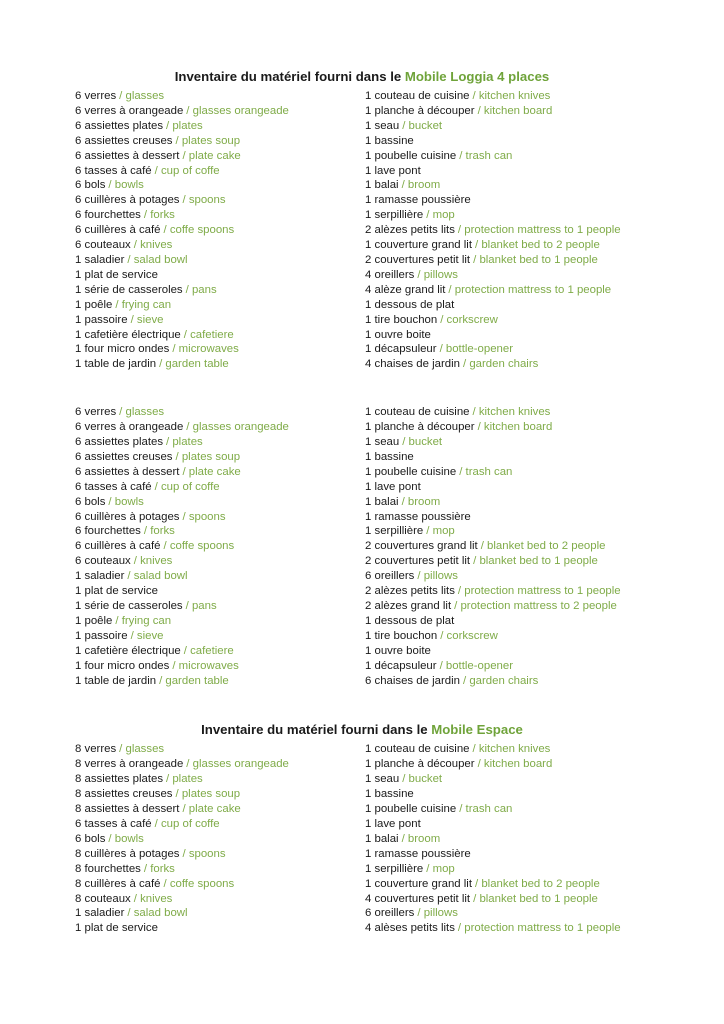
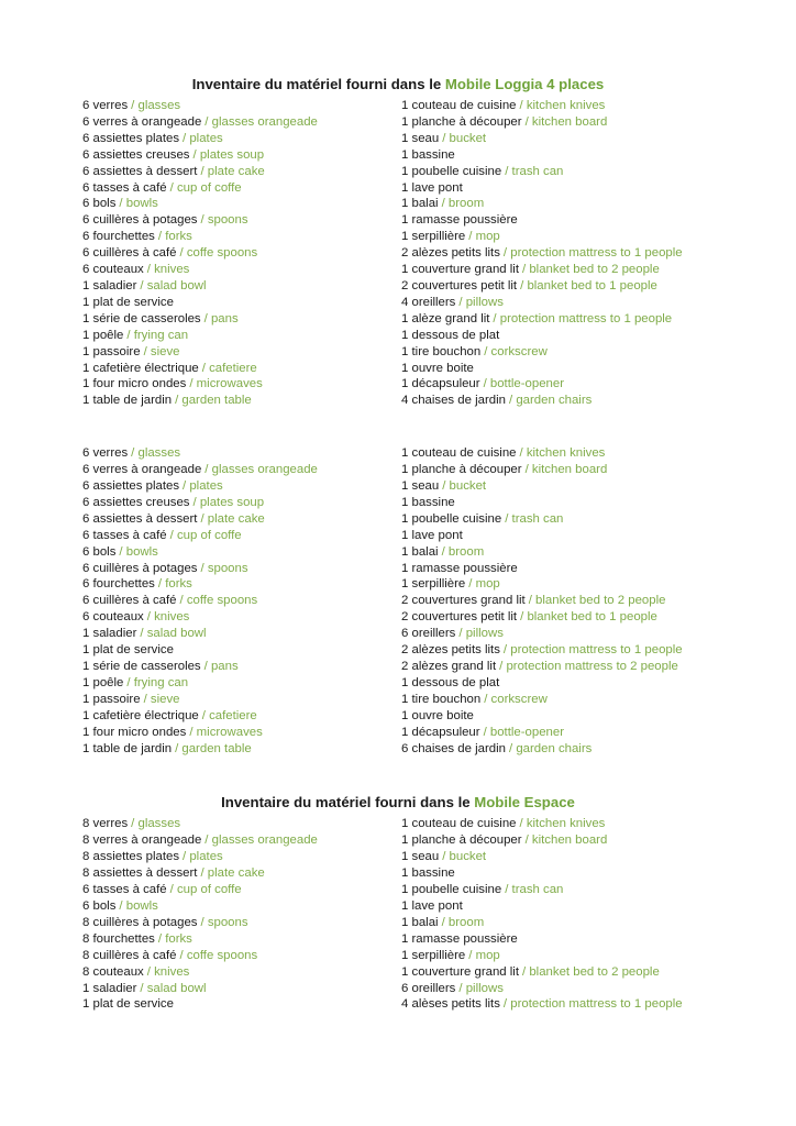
  Inventaire du matériel fourni dans le Mobile Loggia 4 places
  6 verres / glasses
  6 verres à orangeade / glasses orangeade
  6 assiettes plates / plates
  6 assiettes creuses / plates soup
  6 assiettes à dessert / plate cake
  6 tasses à café / cup of coffe
  6 bols / bowls
  6 cuillères à potages / spoons
  6 fourchettes / forks
  6 cuillères à café / coffe spoons
  6 couteaux / knives
  1 saladier / salad bowl
  1 plat de service
  1 série de casseroles / pans
  1 poêle / frying can
  1 passoire / sieve
  1 cafetière électrique / cafetiere
  1 four micro ondes / microwaves
  1 table de jardin / garden table
  1 couteau de cuisine / kitchen knives
  1 planche à découper / kitchen board
  1 seau / bucket
  1 bassine
  1 poubelle cuisine / trash can
  1 lave pont
  1 balai / broom
  1 ramasse poussière
  1 serpillière / mop
  2 alèzes petits lits / protection mattress to 1 people
  1 couverture grand lit / blanket bed to 2 people
  2 couvertures petit lit / blanket bed to 1 people
  4 oreillers / pillows
- 4 alèze grand lit / protection mattress to 1 people
+ 1 alèze grand lit / protection mattress to 1 people
  1 dessous de plat
  1 tire bouchon / corkscrew
  1 ouvre boite
  1 décapsuleur / bottle-opener
  4 chaises de jardin / garden chairs
  6 verres / glasses
  6 verres à orangeade / glasses orangeade
  6 assiettes plates / plates
  6 assiettes creuses / plates soup
  6 assiettes à dessert / plate cake
  6 tasses à café / cup of coffe
  6 bols / bowls
  6 cuillères à potages / spoons
  6 fourchettes / forks
  6 cuillères à café / coffe spoons
  6 couteaux / knives
  1 saladier / salad bowl
  1 plat de service
  1 série de casseroles / pans
  1 poêle / frying can
  1 passoire / sieve
  1 cafetière électrique / cafetiere
  1 four micro ondes / microwaves
  1 table de jardin / garden table
  1 couteau de cuisine / kitchen knives
  1 planche à découper / kitchen board
  1 seau / bucket
  1 bassine
  1 poubelle cuisine / trash can
  1 lave pont
  1 balai / broom
  1 ramasse poussière
  1 serpillière / mop
  2 couvertures grand lit / blanket bed to 2 people
  2 couvertures petit lit / blanket bed to 1 people
  6 oreillers / pillows
  2 alèzes petits lits / protection mattress to 1 people
  2 alèzes grand lit / protection mattress to 2 people
  1 dessous de plat
  1 tire bouchon / corkscrew
  1 ouvre boite
  1 décapsuleur / bottle-opener
  6 chaises de jardin / garden chairs
  Inventaire du matériel fourni dans le Mobile Espace
  8 verres / glasses
  8 verres à orangeade / glasses orangeade
  8 assiettes plates / plates
- 8 assiettes creuses / plates soup
  8 assiettes à dessert / plate cake
  6 tasses à café / cup of coffe
  6 bols / bowls
  8 cuillères à potages / spoons
  8 fourchettes / forks
  8 cuillères à café / coffe spoons
  8 couteaux / knives
  1 saladier / salad bowl
  1 plat de service
  1 couteau de cuisine / kitchen knives
  1 planche à découper / kitchen board
  1 seau / bucket
  1 bassine
  1 poubelle cuisine / trash can
  1 lave pont
  1 balai / broom
  1 ramasse poussière
  1 serpillière / mop
  1 couverture grand lit / blanket bed to 2 people
- 4 couvertures petit lit / blanket bed to 1 people
  6 oreillers / pillows
  4 alèses petits lits / protection mattress to 1 people
